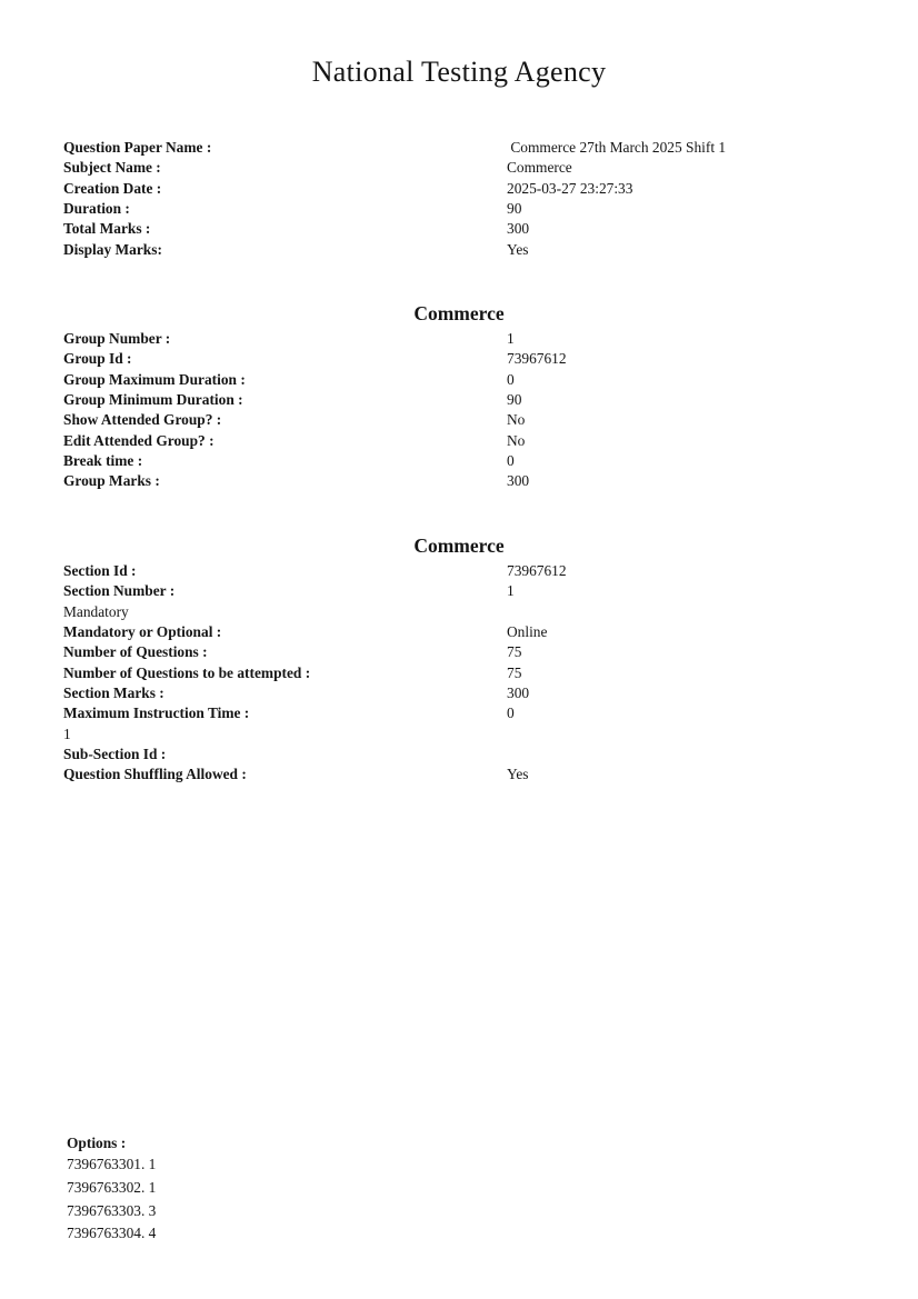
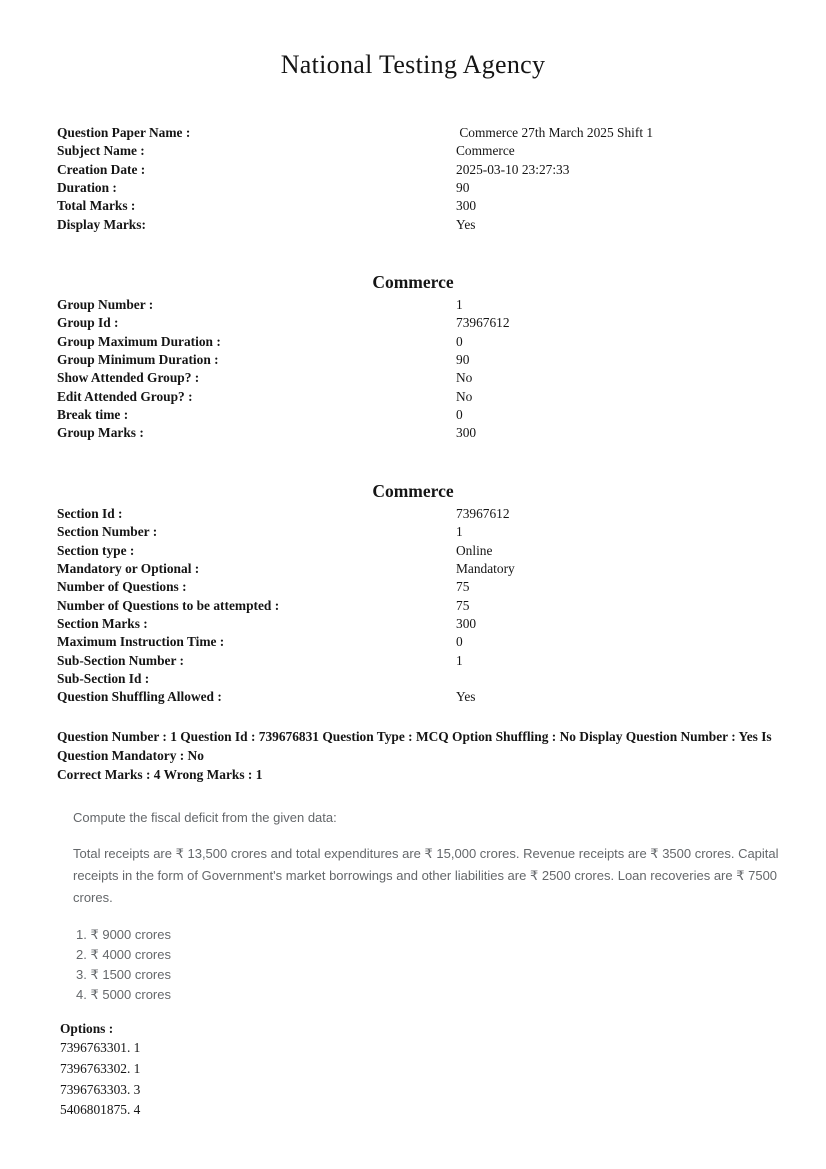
  National Testing Agency
  Question Paper Name :
  Commerce 27th March 2025 Shift 1
  Subject Name :
  Commerce
  Creation Date :
- 2025-03-27 23:27:33
+ 2025-03-10 23:27:33
  Duration :
  90
  Total Marks :
  300
  Display Marks:
  Yes
  Commerce
  Group Number :
  1
  Group Id :
  73967612
  Group Maximum Duration :
  0
  Group Minimum Duration :
  90
  Show Attended Group? :
  No
  Edit Attended Group? :
  No
  Break time :
  0
  Group Marks :
  300
  Commerce
  Section Id :
  73967612
  Section Number :
  1
+ Section type :
- Mandatory
+ Online
  Mandatory or Optional :
- Online
+ Mandatory
  Number of Questions :
  75
  Number of Questions to be attempted :
  75
  Section Marks :
  300
  Maximum Instruction Time :
  0
+ Sub-Section Number :
  1
  Sub-Section Id :
  Question Shuffling Allowed :
  Yes
+ Question Number : 1 Question Id : 739676831 Question Type : MCQ Option Shuffling : No Display Question Number : Yes Is Question Mandatory : No
+ Correct Marks : 4 Wrong Marks : 1
+ Compute the fiscal deficit from the given data:
+ Total receipts are ₹ 13,500 crores and total expenditures are ₹ 15,000 crores. Revenue receipts are ₹ 3500 crores. Capital receipts in the form of Government's market borrowings and other liabilities are ₹ 2500 crores. Loan recoveries are ₹ 7500 crores.
+ 1. ₹ 9000 crores
+ 2. ₹ 4000 crores
+ 3. ₹ 1500 crores
+ 4. ₹ 5000 crores
  Options :
  7396763301. 1
  7396763302. 1
  7396763303. 3
- 7396763304. 4
+ 5406801875. 4
